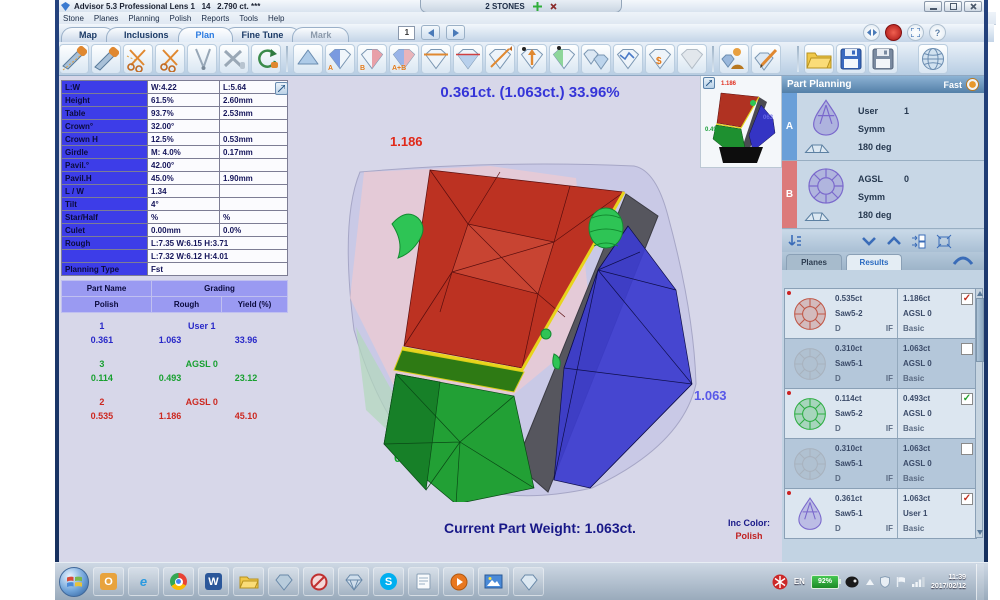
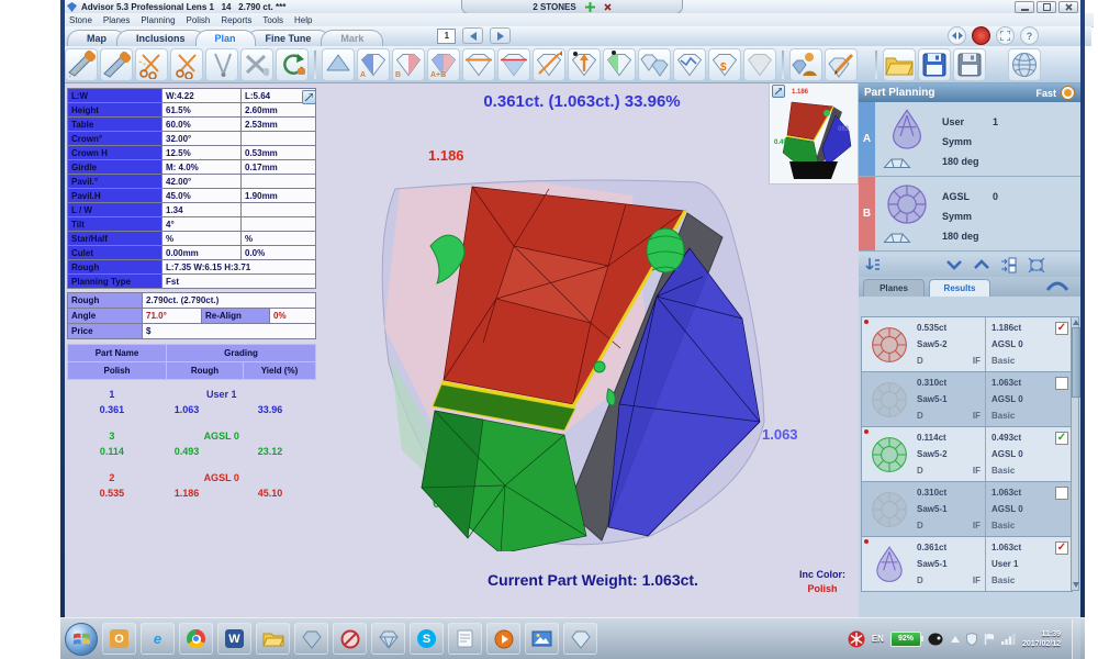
  Advisor 5.3 Professional Lens 1 14 2.790 ct. ***
  2 STONES
  Stone
  Planes
  Planning
  Polish
  Reports
  Tools
  Help
  Map
  Inclusions
  Plan
  Fine Tune
  Mark
  1
  ?
  $
  L:W	W:4.22	L:5.64
  Height	61.5%	2.60mm
- Table	93.7%	2.53mm
+ Table	60.0%	2.53mm
  Crown°	32.00°
  Crown H	12.5%	0.53mm
  Girdle	M: 4.0%	0.17mm
  Pavil.°	42.00°
  Pavil.H	45.0%	1.90mm
  L / W	1.34
  Tilt	4°
  Star/Half	%	%
  Culet	0.00mm	0.0%
  Rough	L:7.35 W:6.15 H:3.71
- 	L:7.32 W:6.12 H:4.01
  Planning Type	Fst
+ Rough	2.790ct. (2.790ct.)
+ Angle	71.0°	Re-Align	0%
+ Price	$
  Part Name	Grading
  Polish	Rough	Yield (%)
  1
  User 1
  0.361
  1.063
  33.96
  3
  AGSL 0
  0.114
  0.493
  23.12
  2
  AGSL 0
  0.535
  1.186
  45.10
  0.361ct. (1.063ct.) 33.96%
  1.186
  1.063
  Current Part Weight: 1.063ct.
  Inc Color:
  Polish
  Part Planning
  Fast
  A
  User
  1
  Symm
  180 deg
  B
  AGSL
  0
  Symm
  180 deg
  Planes
  Results
  0.535ct
  Saw5-2
  D
  IF
  1.186ct
  AGSL 0
  Basic
  ✓
  0.310ct
  Saw5-1
  D
  IF
  1.063ct
  AGSL 0
  Basic
  0.114ct
  Saw5-2
  D
  IF
  0.493ct
  AGSL 0
  Basic
  ✓
  0.310ct
  Saw5-1
  D
  IF
  1.063ct
  AGSL 0
  Basic
  0.361ct
  Saw5-1
  D
  IF
  1.063ct
  User 1
  Basic
  ✓
  O
  e
  W
  S
  EN
